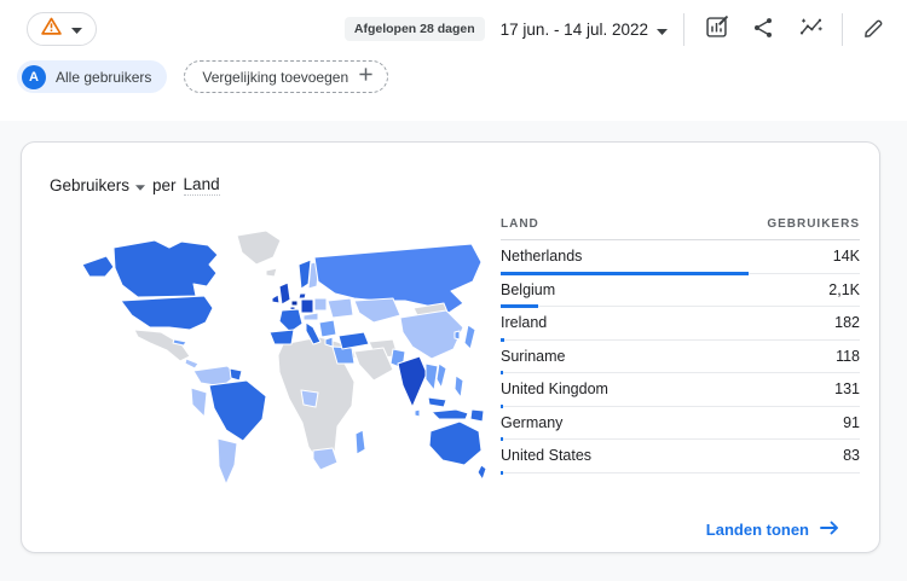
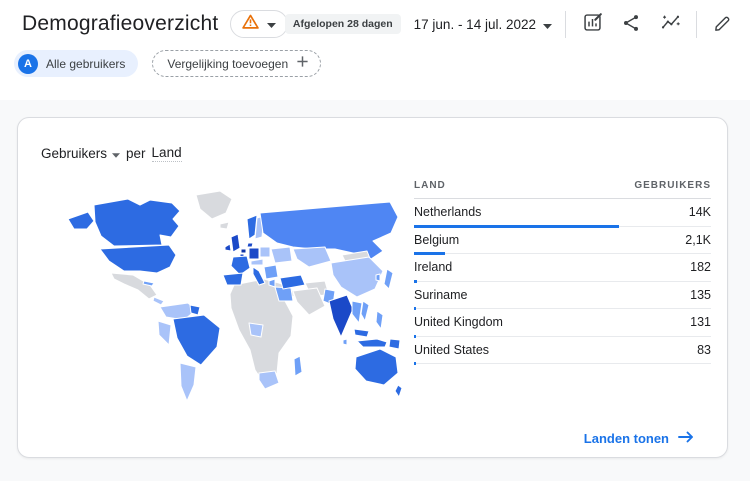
+ Demografieoverzicht
  Afgelopen 28 dagen
  17 jun. - 14 jul. 2022
  A
  Alle gebruikers
  Vergelijking toevoegen
  Gebruikers
  per
  Land
  LAND
  GEBRUIKERS
  Netherlands
  14K
  Belgium
  2,1K
  Ireland
  182
  Suriname
- 118
+ 135
  United Kingdom
  131
- Germany
- 91
  United States
  83
  Landen tonen
